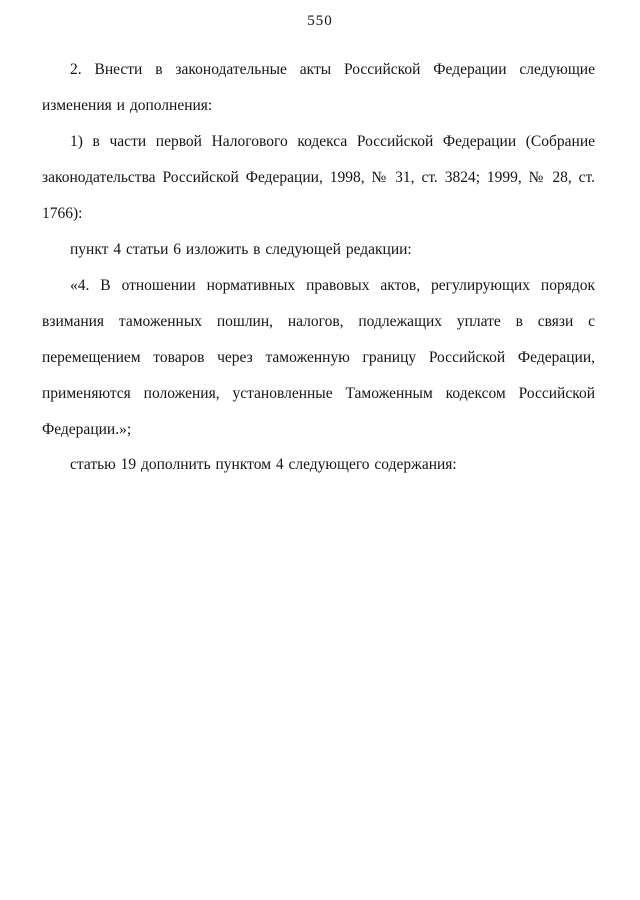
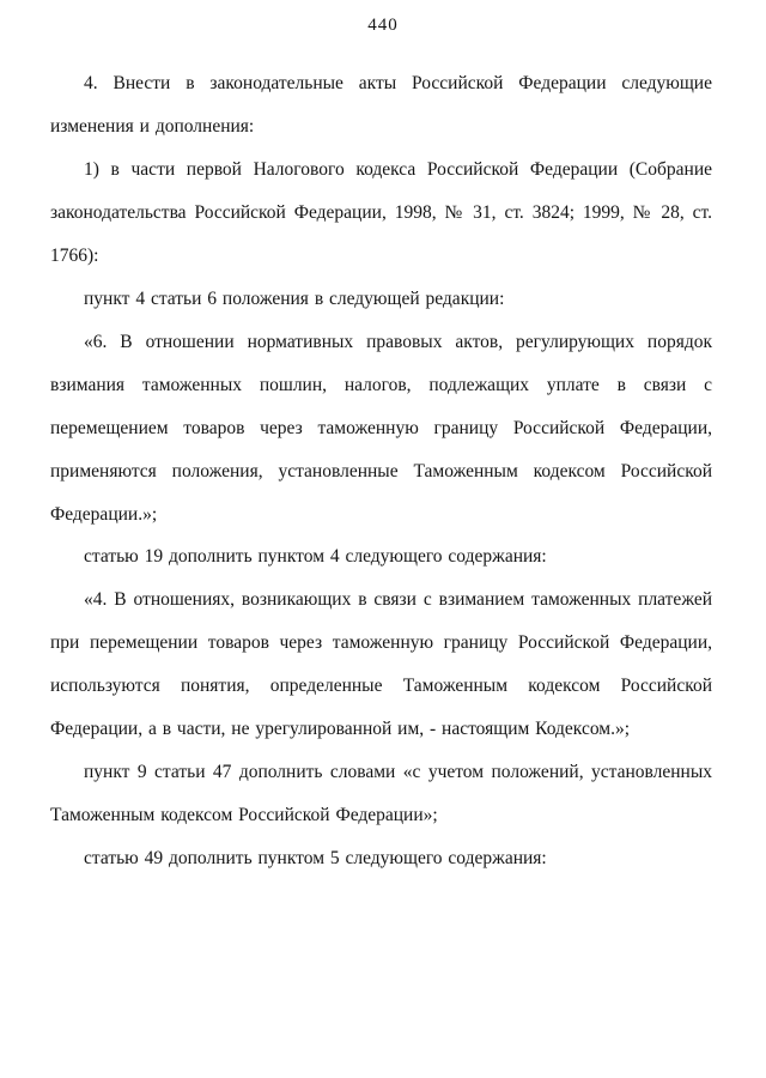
- 550
+ 440
- 2. Внести в законодательные акты Российской Федерации следующие изменения и дополнения:
+ 4. Внести в законодательные акты Российской Федерации следующие изменения и дополнения:
  1) в части первой Налогового кодекса Российской Федерации (Собрание законодательства Российской Федерации, 1998, № 31, ст. 3824; 1999, № 28, ст. 1766):
- пункт 4 статьи 6 изложить в следующей редакции:
+ пункт 4 статьи 6 положения в следующей редакции:
- «4. В отношении нормативных правовых актов, регулирующих порядок взимания таможенных пошлин, налогов, подлежащих уплате в связи с перемещением товаров через таможенную границу Российской Федерации, применяются положения, установленные Таможенным кодексом Российской Федерации.»;
+ «6. В отношении нормативных правовых актов, регулирующих порядок взимания таможенных пошлин, налогов, подлежащих уплате в связи с перемещением товаров через таможенную границу Российской Федерации, применяются положения, установленные Таможенным кодексом Российской Федерации.»;
  статью 19 дополнить пунктом 4 следующего содержания:
+ «4. В отношениях, возникающих в связи с взиманием таможенных платежей при перемещении товаров через таможенную границу Российской Федерации, используются понятия, определенные Таможенным кодексом Российской Федерации, а в части, не урегулированной им, - настоящим Кодексом.»;
+ пункт 9 статьи 47 дополнить словами «с учетом положений, установленных Таможенным кодексом Российской Федерации»;
+ статью 49 дополнить пунктом 5 следующего содержания:
